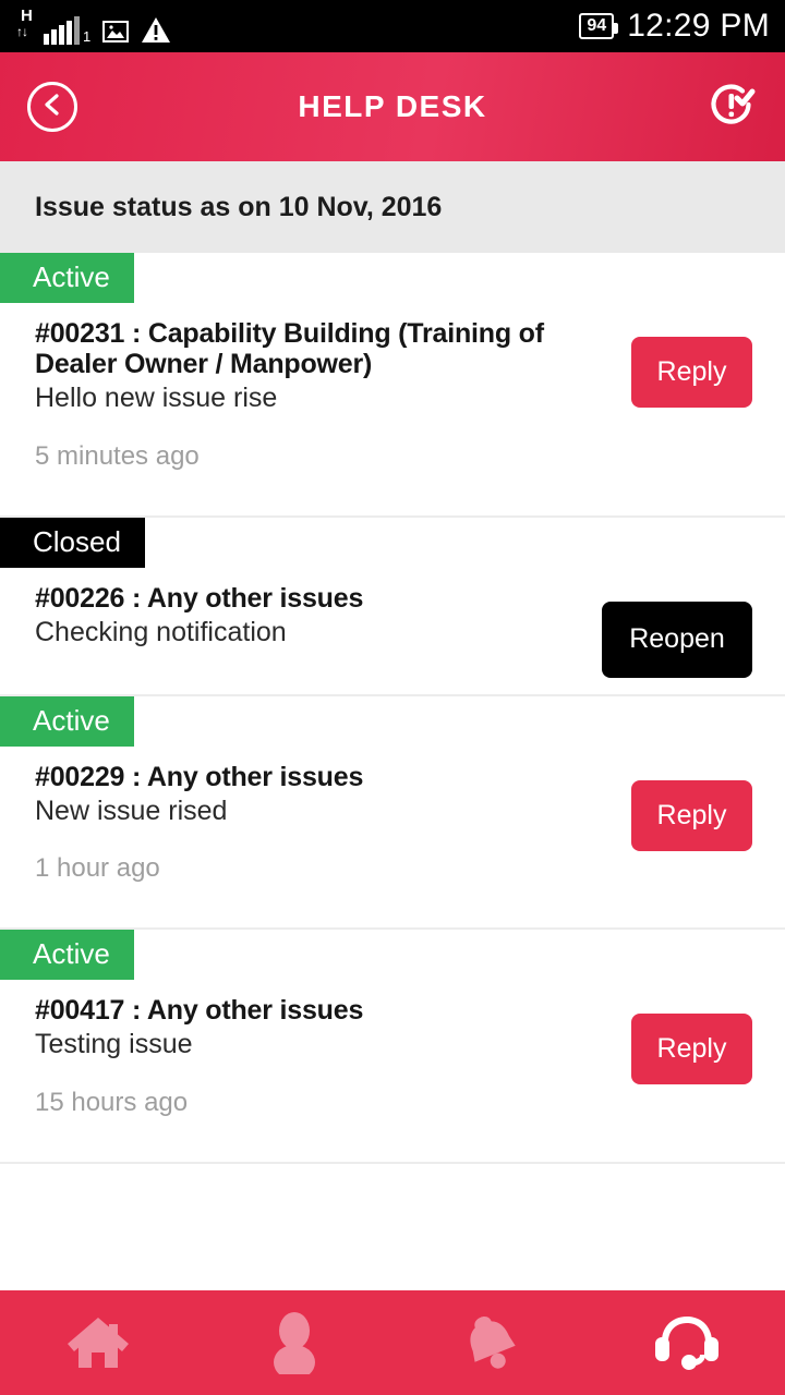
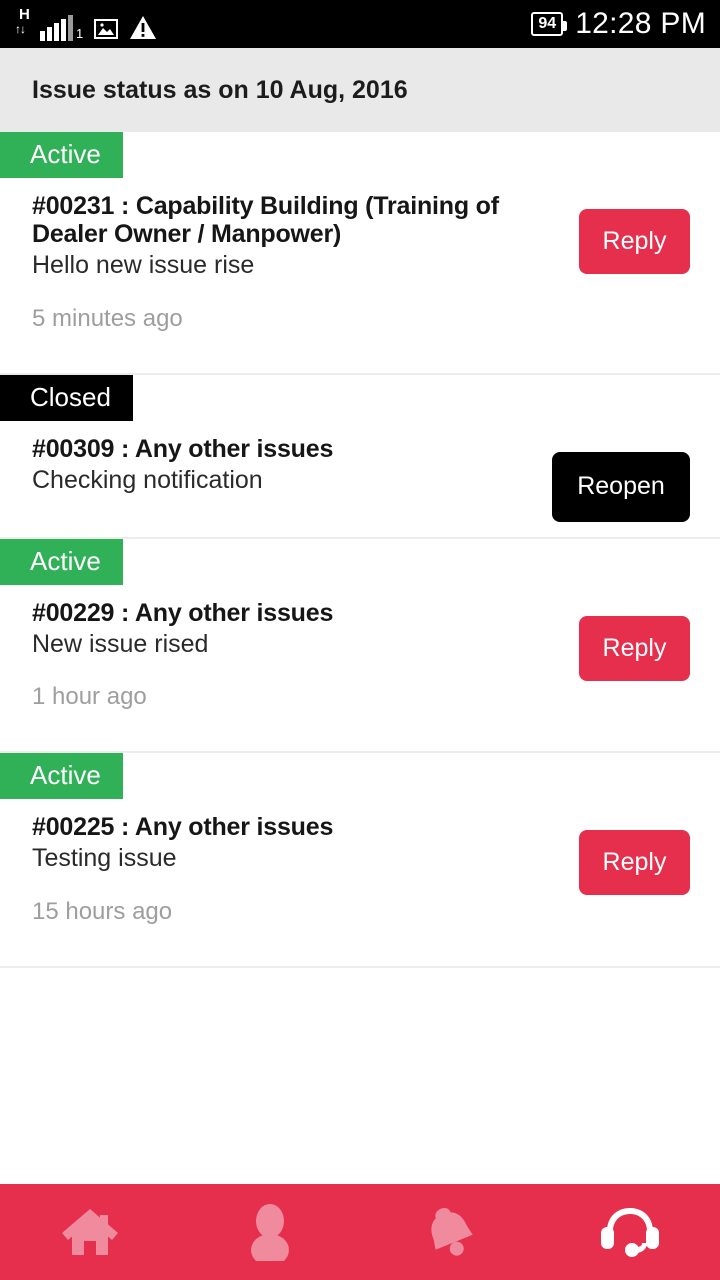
  H
  ↑↓
  1
  94
- 12:29 PM
+ 12:28 PM
- HELP DESK
- Issue status as on 10 Nov, 2016
+ Issue status as on 10 Aug, 2016
  Active
  #00231 : Capability Building (Training of Dealer Owner / Manpower)
  Hello new issue rise
  5 minutes ago
  Reply
  Closed
- #00226 : Any other issues
+ #00309 : Any other issues
  Checking notification
  Reopen
  Active
  #00229 : Any other issues
  New issue rised
  1 hour ago
  Reply
  Active
- #00417 : Any other issues
+ #00225 : Any other issues
  Testing issue
  15 hours ago
  Reply
